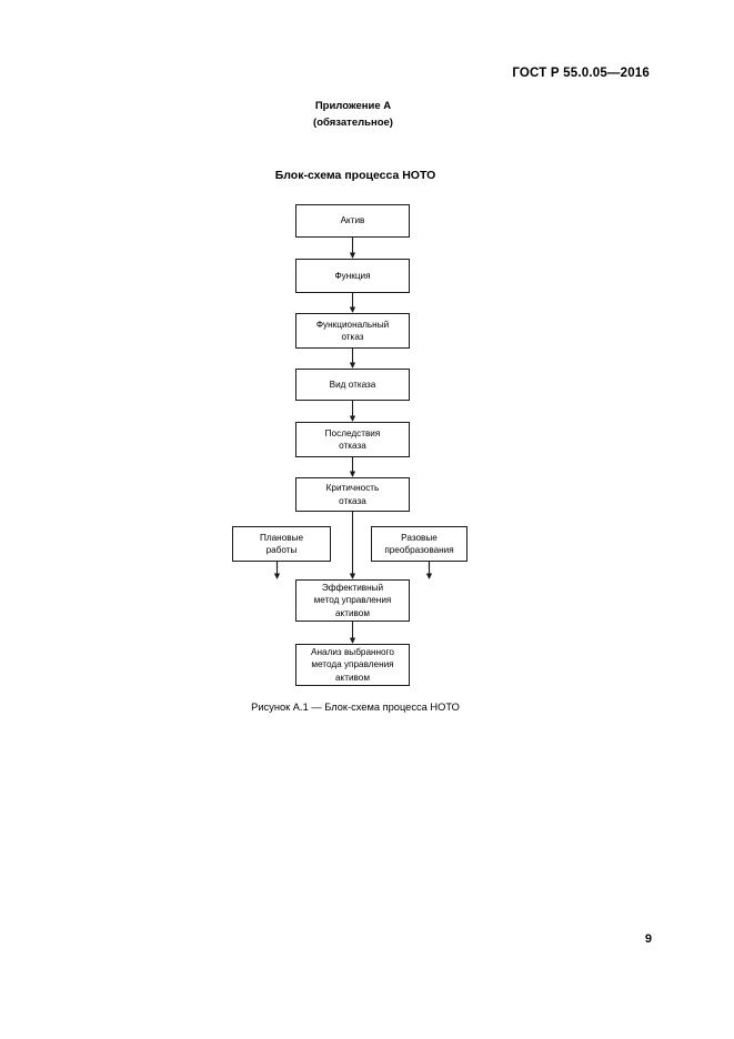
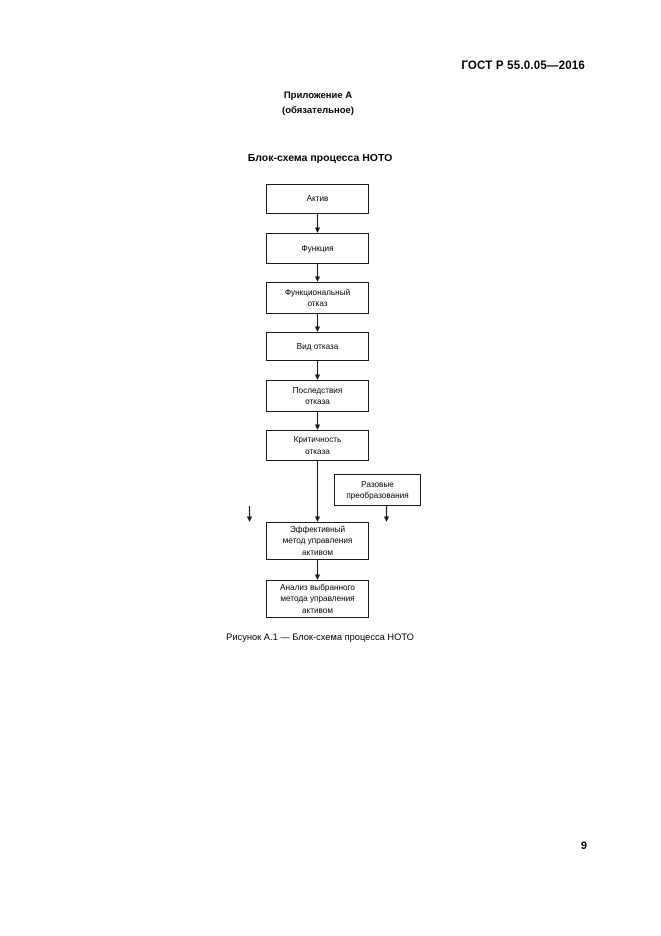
  ГОСТ Р 55.0.05—2016
  Приложение А
  (обязательное)
  Блок-схема процесса НОТО
  Актив
  Функция
  Функциональный
  отказ
  Вид отказа
  Последствия
  отказа
  Критичность
  отказа
- Плановые
- работы
  Разовые
  преобразования
  Эффективный
  метод управления
  активом
  Анализ выбранного
  метода управления
  активом
  Рисунок А.1 — Блок-схема процесса НОТО
  9
